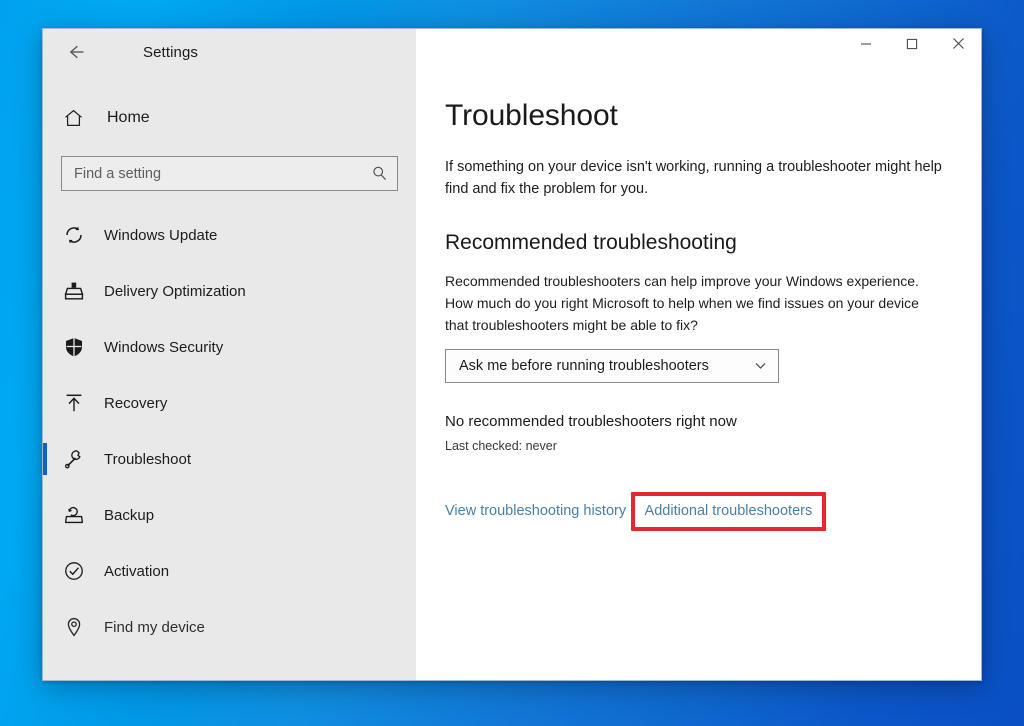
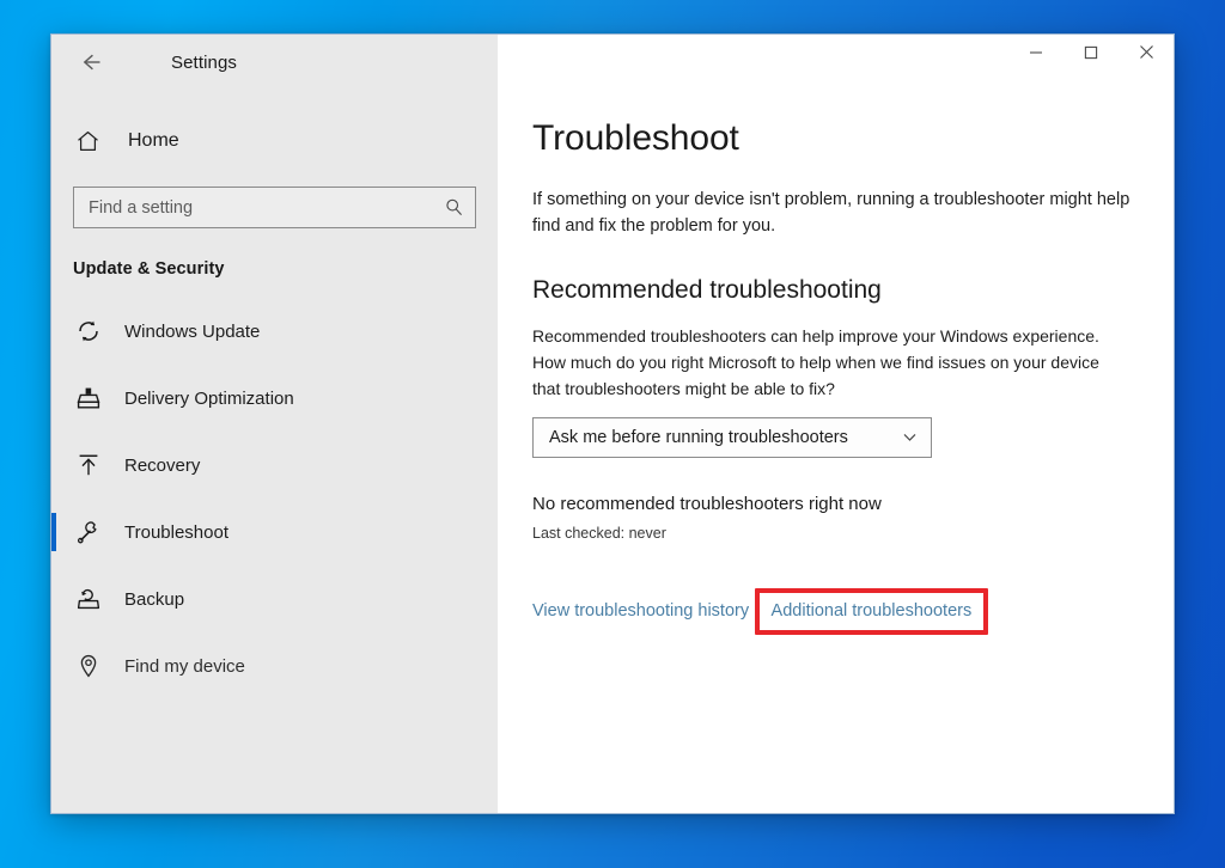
  Settings
  Home
  Find a setting
+ Update & Security
  Windows Update
  Delivery Optimization
- Windows Security
  Recovery
  Troubleshoot
  Backup
- Activation
  Find my device
  Troubleshoot
- If something on your device isn't working, running a troubleshooter might help find and fix the problem for you.
+ If something on your device isn't problem, running a troubleshooter might help find and fix the problem for you.
  Recommended troubleshooting
  Recommended troubleshooters can help improve your Windows experience. How much do you right Microsoft to help when we find issues on your device that troubleshooters might be able to fix?
  Ask me before running troubleshooters
  No recommended troubleshooters right now
  Last checked: never
  View troubleshooting history Additional troubleshooters
